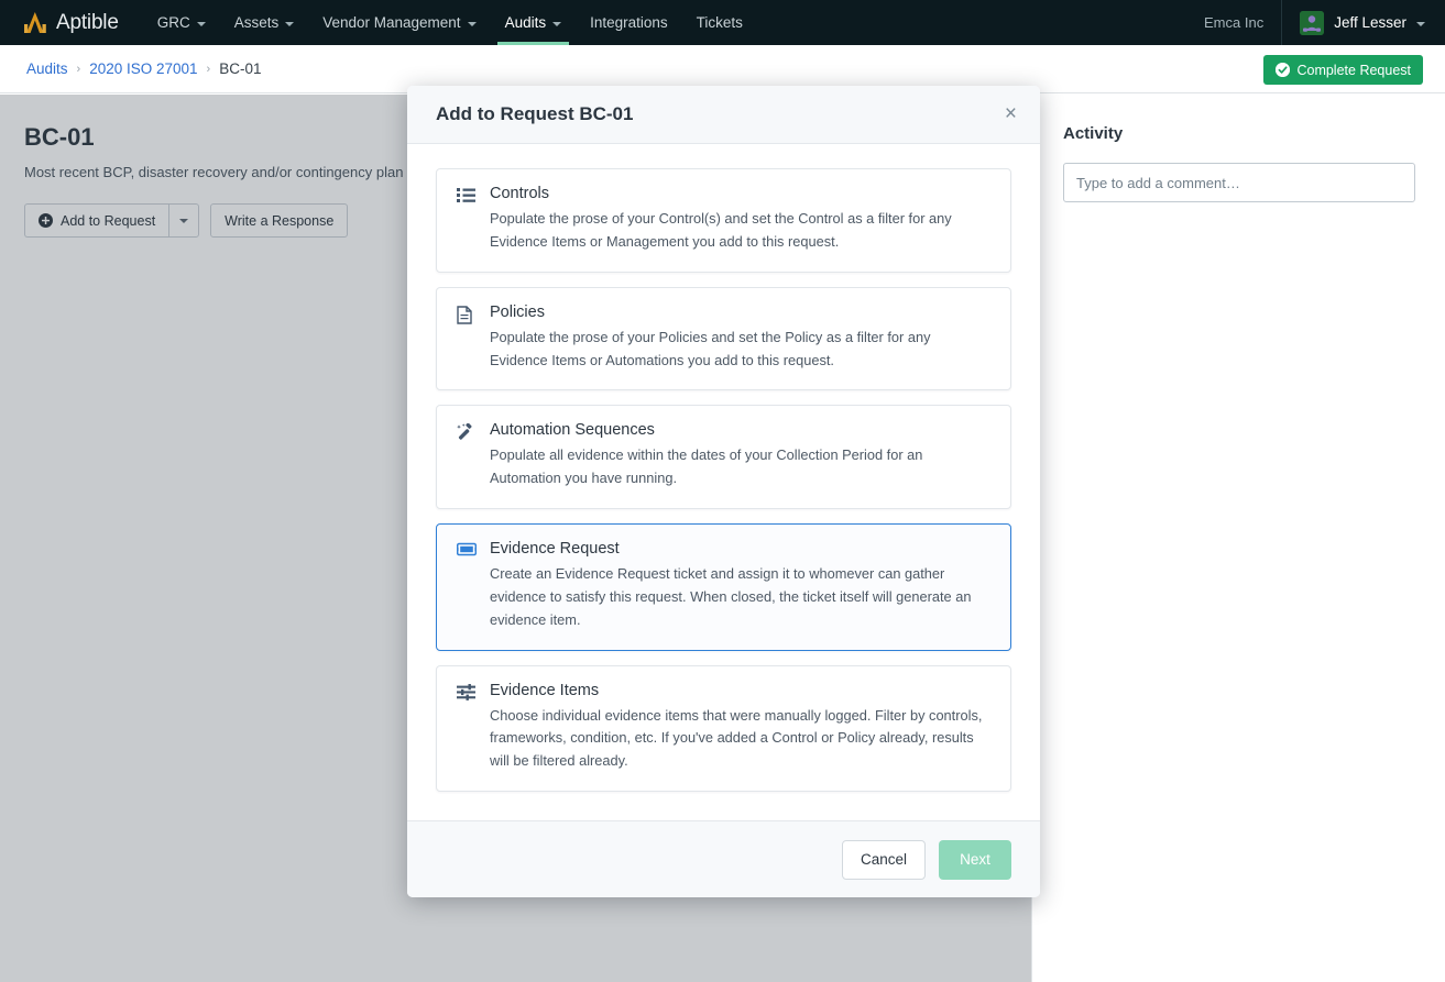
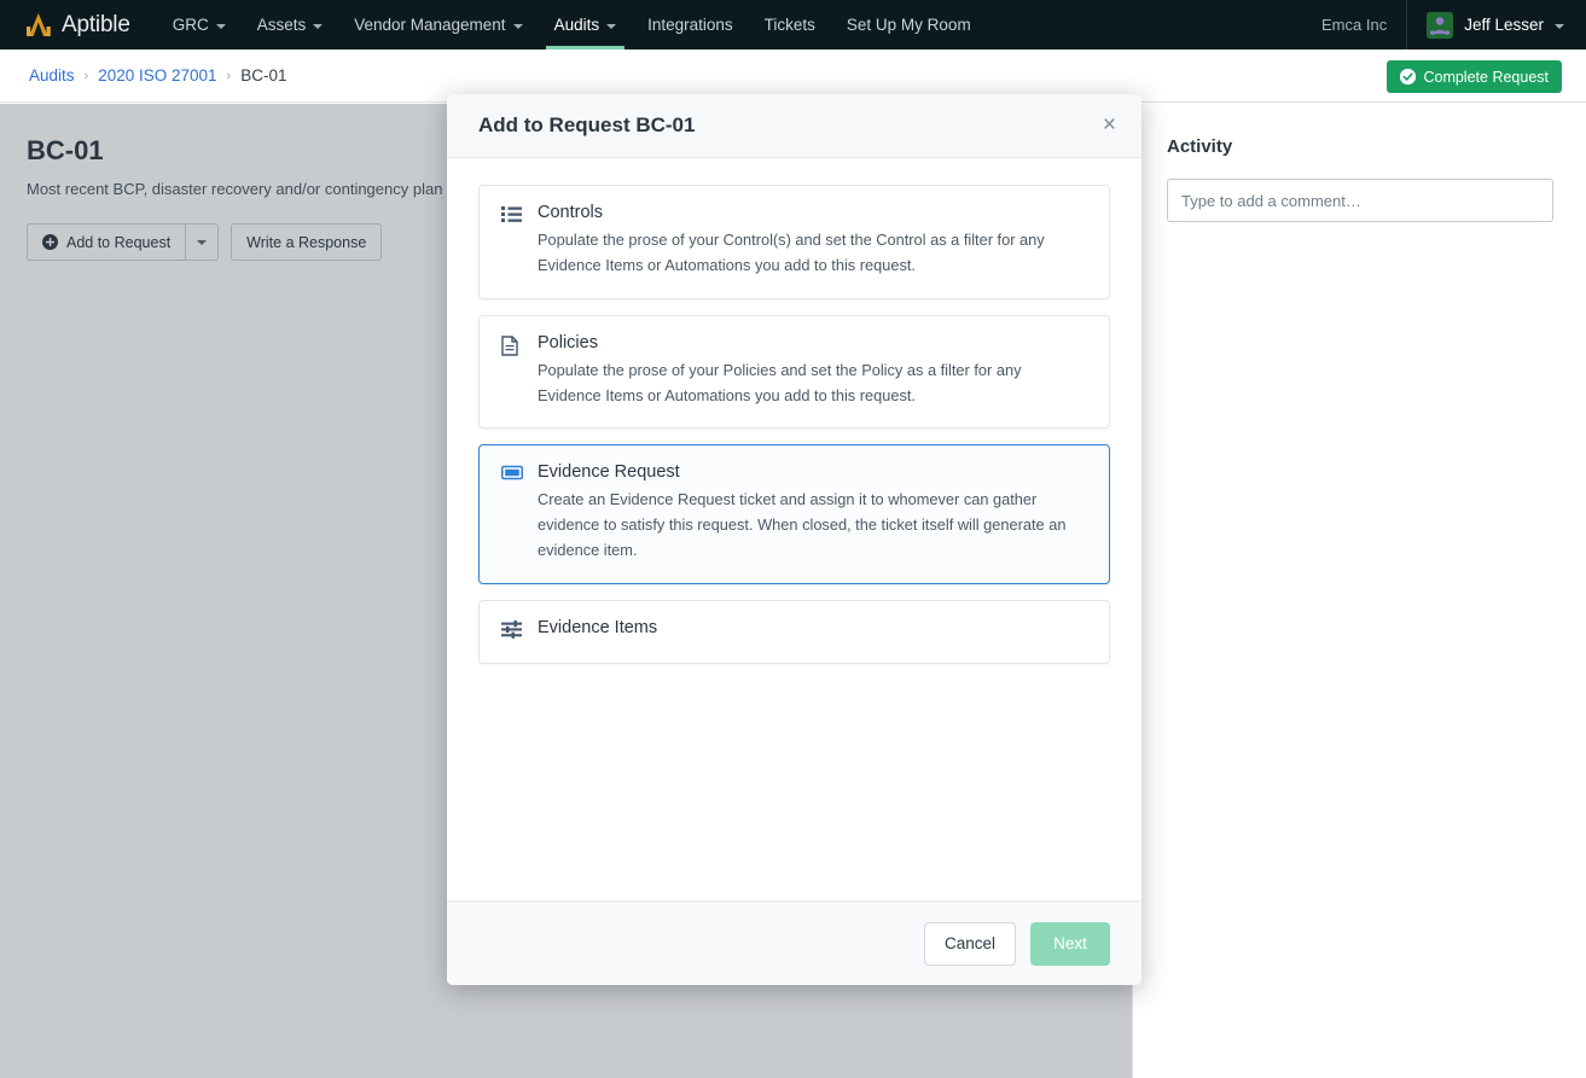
  Aptible
  GRC
  Assets
  Vendor Management
  Audits
  Integrations
  Tickets
+ Set Up My Room
  Emca Inc
  Jeff Lesser
  Audits
  ›
  2020 ISO 27001
  ›
  BC-01
  Complete Request
  BC-01
  Most recent BCP, disaster recovery and/or contingency plan
  Add to Request
  Write a Response
  Activity
  Type to add a comment…
  Add to Request BC-01
  ×
  Controls
- Populate the prose of your Control(s) and set the Control as a filter for any Evidence Items or Management you add to this request.
+ Populate the prose of your Control(s) and set the Control as a filter for any Evidence Items or Automations you add to this request.
  Policies
  Populate the prose of your Policies and set the Policy as a filter for any Evidence Items or Automations you add to this request.
- Automation Sequences
- Populate all evidence within the dates of your Collection Period for an Automation you have running.
  Evidence Request
  Create an Evidence Request ticket and assign it to whomever can gather evidence to satisfy this request. When closed, the ticket itself will generate an evidence item.
  Evidence Items
- Choose individual evidence items that were manually logged. Filter by controls, frameworks, condition, etc. If you've added a Control or Policy already, results will be filtered already.
  Cancel
  Next
